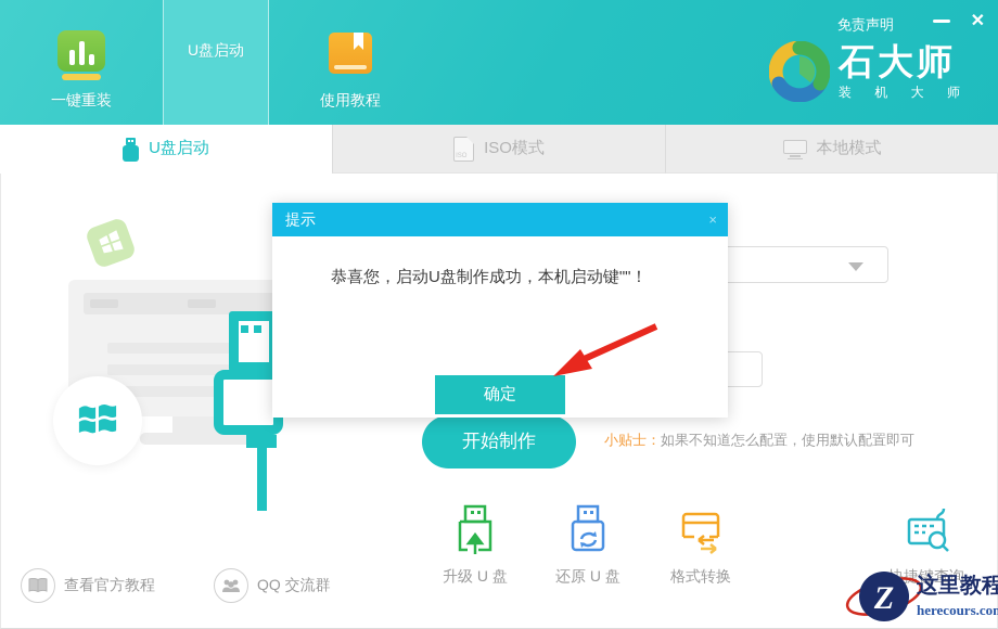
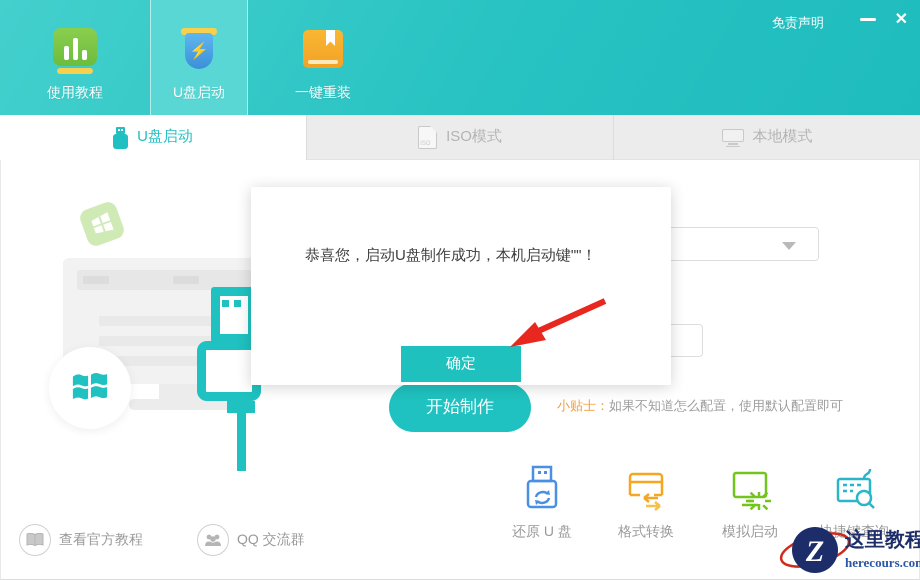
- 一键重装
+ 使用教程
+ ⚡
  U盘启动
- 使用教程
+ 一键重装
  免责声明
  ✕
- 石大师
- 装 机 大 师
  U盘启动
  ISO模式
  本地模式
  开始制作
  小贴士：如果不知道怎么配置，使用默认配置即可
- 升级 U 盘
  还原 U 盘
  格式转换
+ 模拟启动
  捷键查询
  查看官方教程
  QQ 交流群
- 提示
- ×
  恭喜您，启动U盘制作成功，本机启动键""！
  确定
  Z
  这里教程
  herecours.co
